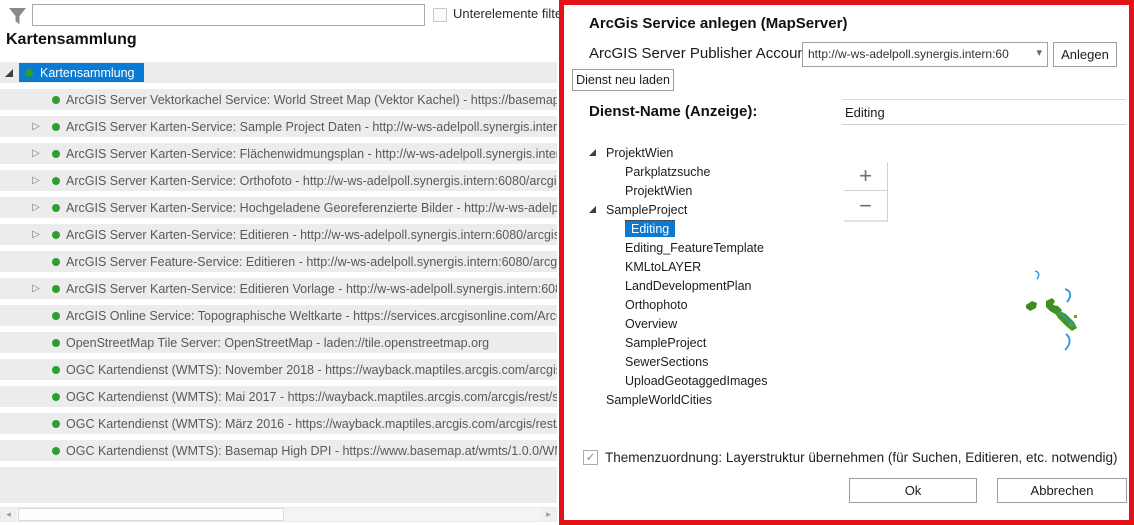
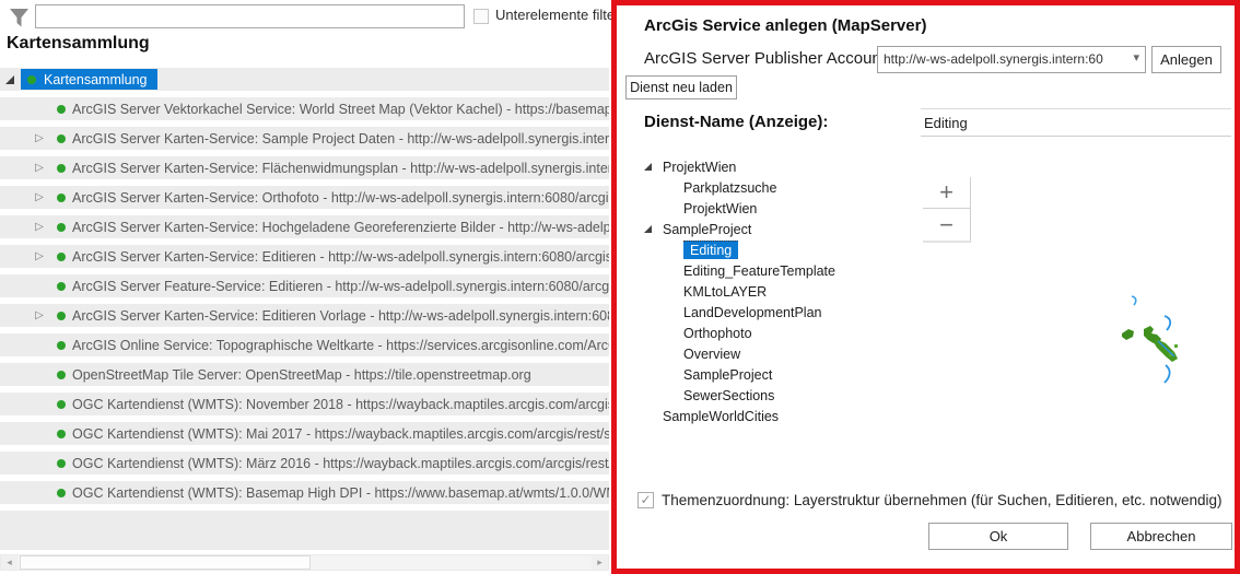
  Unterelemente filt
  Kartensammlung
  Kartensammlung
  ArcGIS Server Vektorkachel Service: World Street Map (Vektor Kachel) - https://basemap
  ▷
  ArcGIS Server Karten-Service: Sample Project Daten - http://w-ws-adelpoll.synergis.inter
  ▷
  ArcGIS Server Karten-Service: Flächenwidmungsplan - http://w-ws-adelpoll.synergis.inte
  ▷
  ArcGIS Server Karten-Service: Orthofoto - http://w-ws-adelpoll.synergis.intern:6080/arcgi
  ▷
  ArcGIS Server Karten-Service: Hochgeladene Georeferenzierte Bilder - http://w-ws-adelp
  ▷
  ArcGIS Server Karten-Service: Editieren - http://w-ws-adelpoll.synergis.intern:6080/arcgis
  ArcGIS Server Feature-Service: Editieren - http://w-ws-adelpoll.synergis.intern:6080/arcg
  ▷
  ArcGIS Server Karten-Service: Editieren Vorlage - http://w-ws-adelpoll.synergis.intern:60
  ArcGIS Online Service: Topographische Weltkarte - https://services.arcgisonline.com/Arc
- OpenStreetMap Tile Server: OpenStreetMap - laden://tile.openstreetmap.org
+ OpenStreetMap Tile Server: OpenStreetMap - https://tile.openstreetmap.org
  OGC Kartendienst (WMTS): November 2018 - https://wayback.maptiles.arcgis.com/arcgi
  OGC Kartendienst (WMTS): Mai 2017 - https://wayback.maptiles.arcgis.com/arcgis/rest/s
  OGC Kartendienst (WMTS): März 2016 - https://wayback.maptiles.arcgis.com/arcgis/rest
  OGC Kartendienst (WMTS): Basemap High DPI - https://www.basemap.at/wmts/1.0.0/W
  ◂
  ▸
  ArcGis Service anlegen (MapServer)
  ArcGIS Server Publisher Accou
  http://w-ws-adelpoll.synergis.intern:60
  ▾
  Anlegen
  Dienst neu laden
  Dienst-Name (Anzeige):
  Editing
  ProjektWien
  Parkplatzsuche
  ProjektWien
  SampleProject
  Editing
  Editing_FeatureTemplate
  KMLtoLAYER
  LandDevelopmentPlan
  Orthophoto
  Overview
  SampleProject
  SewerSections
- UploadGeotaggedImages
  SampleWorldCities
  + −
  ✓
  Themenzuordnung: Layerstruktur übernehmen (für Suchen, Editieren, etc. notwendig)
  Ok
  Abbrechen
